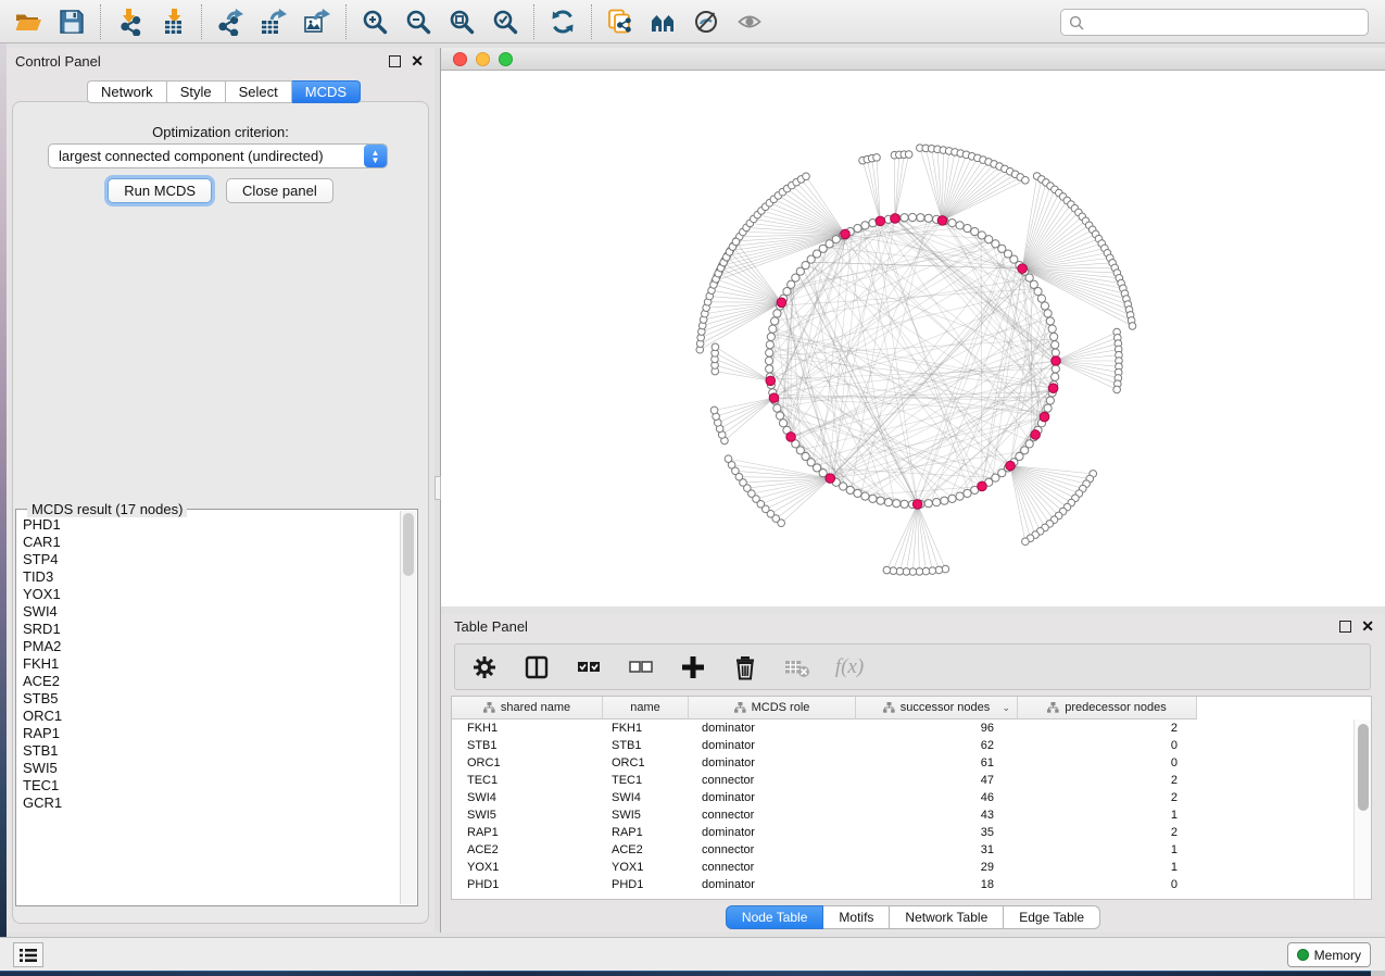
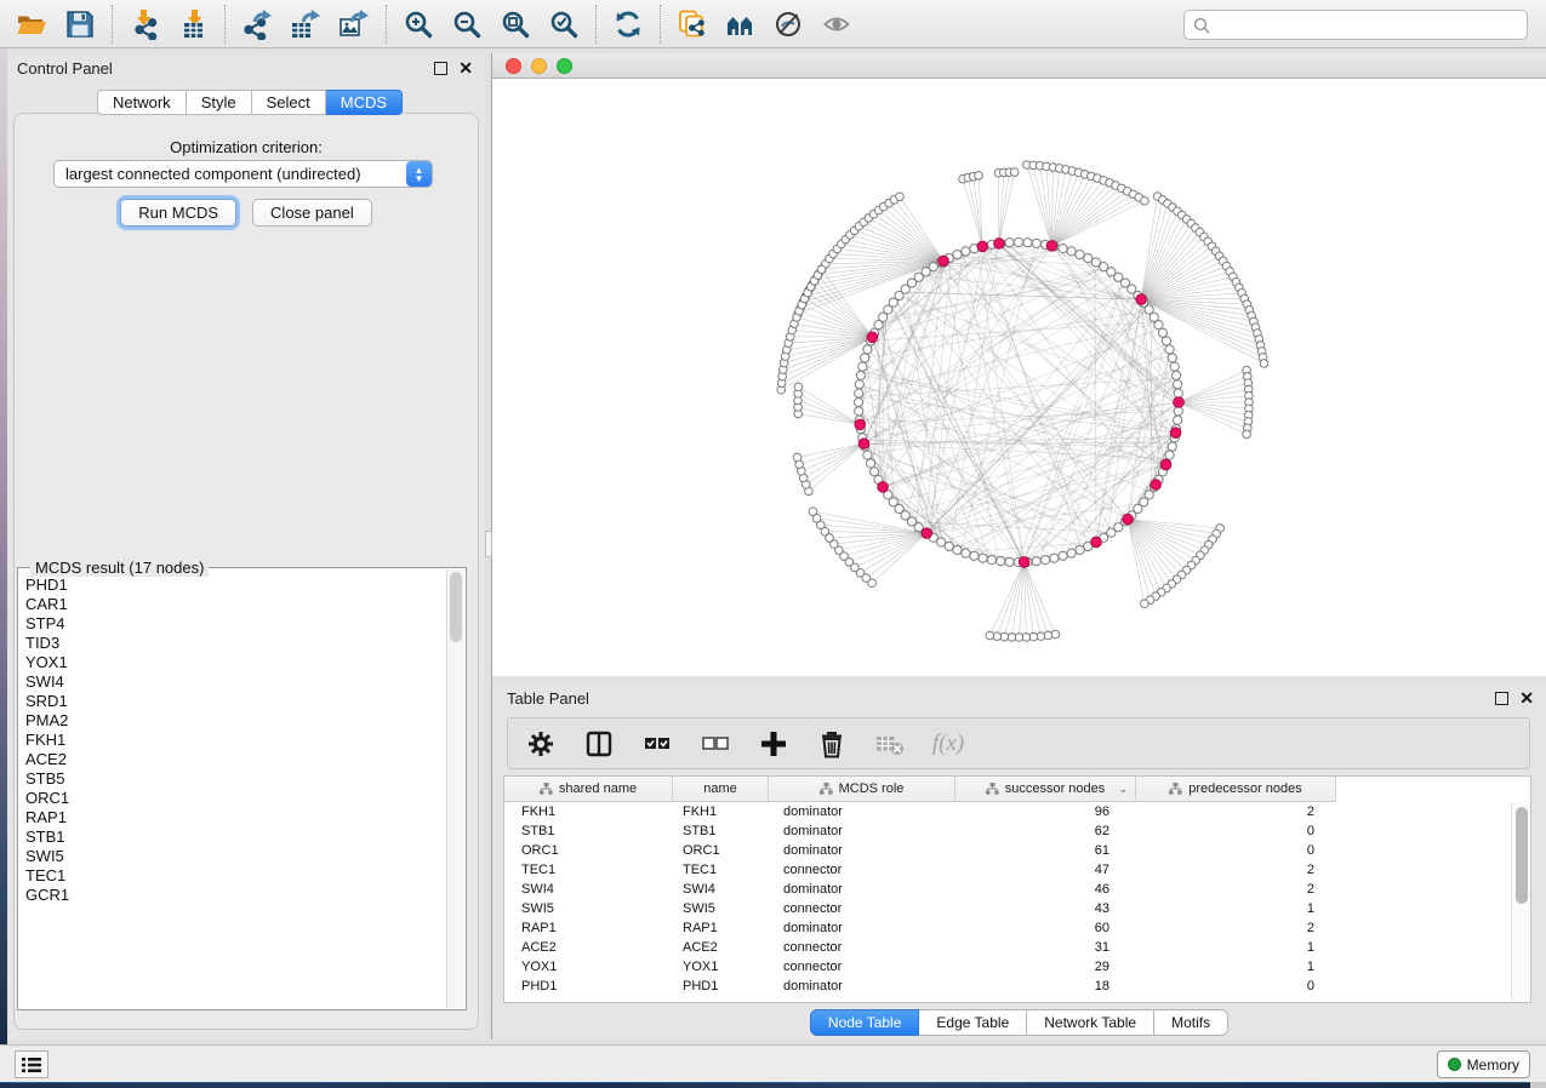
  Control Panel
  ✕
  Network
  Style
  Select
  MCDS
  Optimization criterion:
  largest connected component (undirected)
  ▲
  ▼
  Run MCDS
  Close panel
  MCDS result (17 nodes)
  PHD1
  CAR1
  STP4
  TID3
  YOX1
  SWI4
  SRD1
  PMA2
  FKH1
  ACE2
  STB5
  ORC1
  RAP1
  STB1
  SWI5
  TEC1
  GCR1
  Table Panel
  ✕
  f(x)
  shared name
  name
  MCDS role
  successor nodes
  ⌄
  predecessor nodes
  FKH1
  FKH1
  dominator
  96
  2
  STB1
  STB1
  dominator
  62
  0
  ORC1
  ORC1
  dominator
  61
  0
  TEC1
  TEC1
  connector
  47
  2
  SWI4
  SWI4
  dominator
  46
  2
  SWI5
  SWI5
  connector
  43
  1
  RAP1
  RAP1
  dominator
- 35
+ 60
  2
  ACE2
  ACE2
  connector
  31
  1
  YOX1
  YOX1
  connector
  29
  1
  PHD1
  PHD1
  dominator
  18
  0
  Node Table
- Motifs
+ Edge Table
  Network Table
- Edge Table
+ Motifs
  Memory
